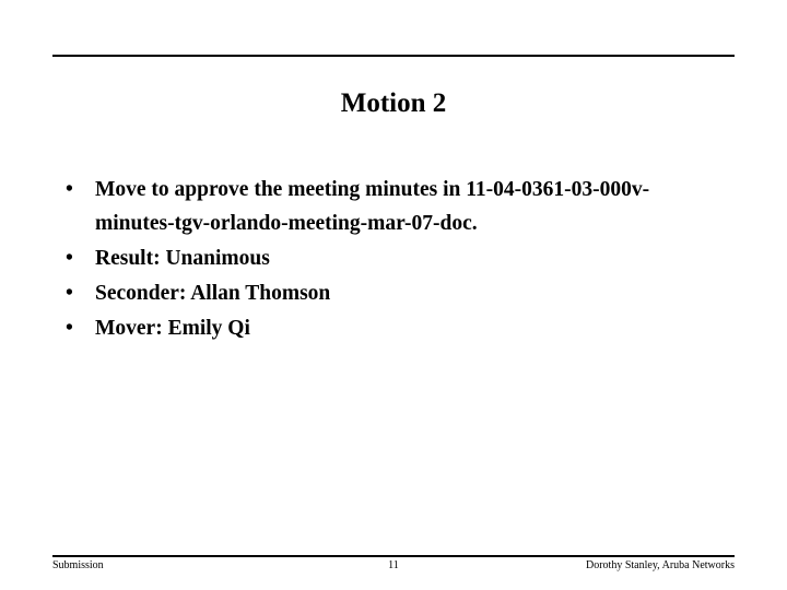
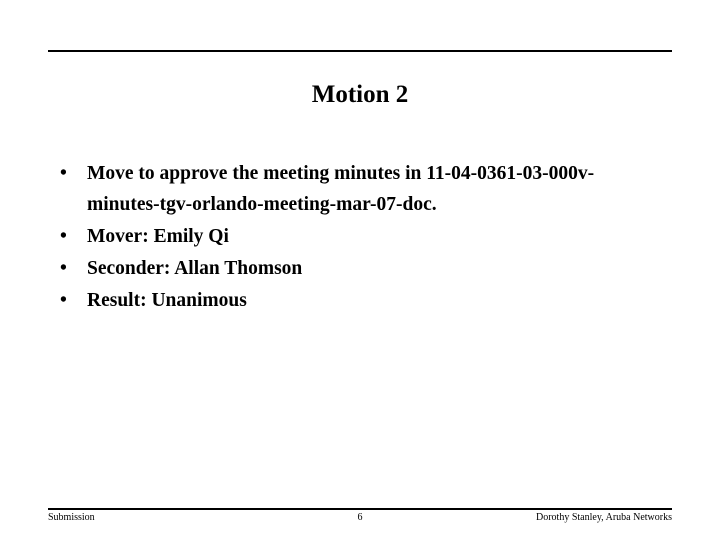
  Motion 2
  •
  Move to approve the meeting minutes in 11-04-0361-03-000v-minutes-tgv-orlando-meeting-mar-07-doc.
  •
- Result: Unanimous
+ Mover: Emily Qi
  •
  Seconder: Allan Thomson
  •
- Mover: Emily Qi
+ Result: Unanimous
  Submission
- 11
+ 6
  Dorothy Stanley, Aruba Networks
